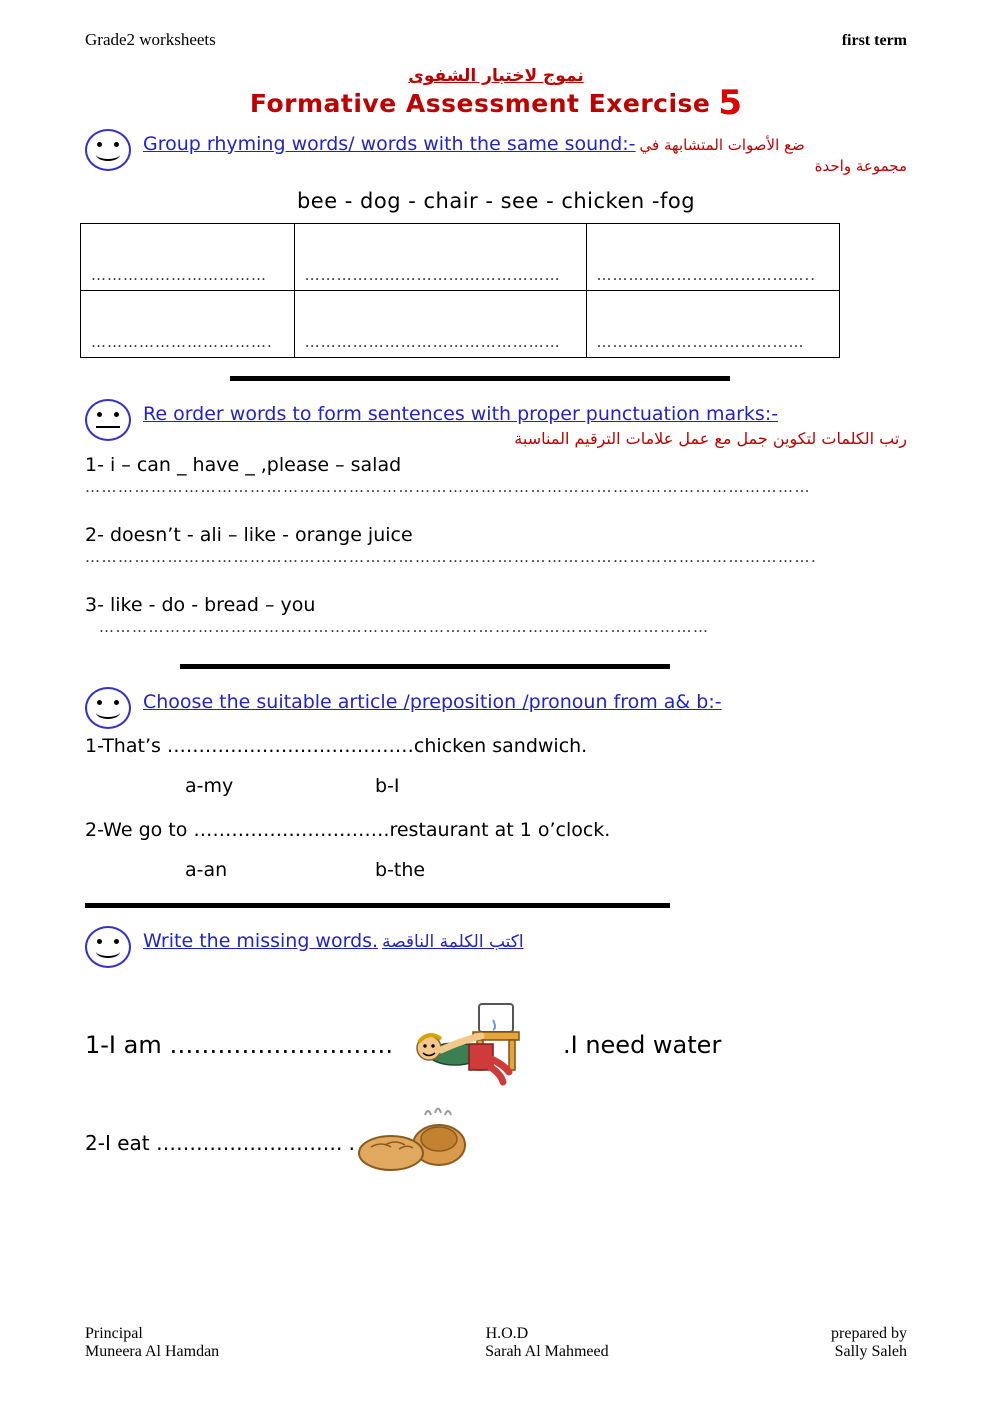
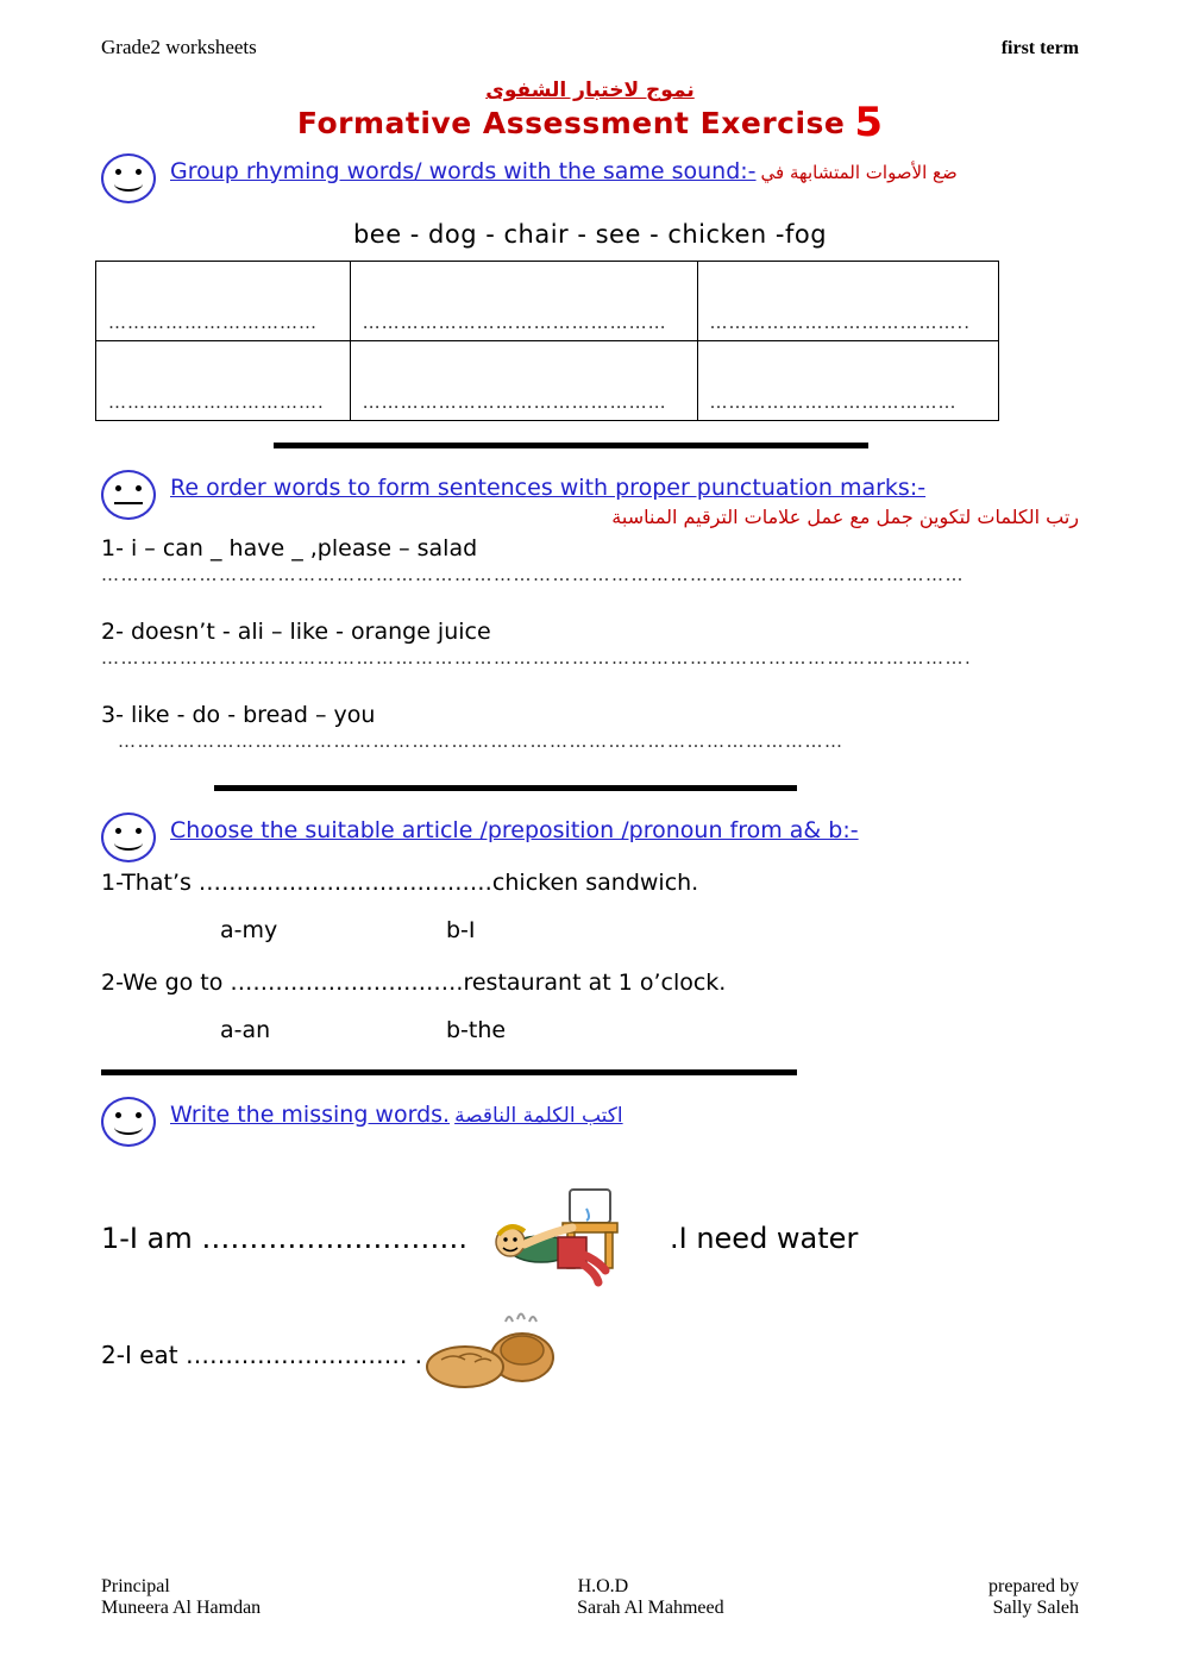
  Grade2 worksheets
  first term
  نموج لاختبار الشفوى
  Formative Assessment Exercise
  5
  Group rhyming words/ words with the same sound:- ضع الأصوات المتشابهة في
- مجموعة واحدة
  bee - dog - chair - see - chicken -fog
  ……………………………	…………………………………………	…………………………………..
  …………………………….	…………………………………………	…………………………………
  Re order words to form sentences with proper punctuation marks:-
  رتب الكلمات لتكوين جمل مع عمل علامات الترقيم المناسبة
  1- i – can _ have _ ,please – salad
  ……………………………………………………………………………………………………………………
  2- doesn’t - ali – like - orange juice
  …………………………………………………………………………………………………………………….
  3- like - do - bread – you
  …………………………………………………………………………………………………
  Choose the suitable article /preposition /pronoun from a& b:-
  1-That’s …………………………………chicken sandwich.
  a-my b-I
  2-We go to ………………………….restaurant at 1 o’clock.
  a-an b-the
  Write the missing words. اكتب الكلمة الناقصة
  1-I am ……………………….
  .I need water
  2-I eat ………………………. .
  Principal
  H.O.D
  prepared by
  Muneera Al Hamdan
  Sarah Al Mahmeed
  Sally Saleh
